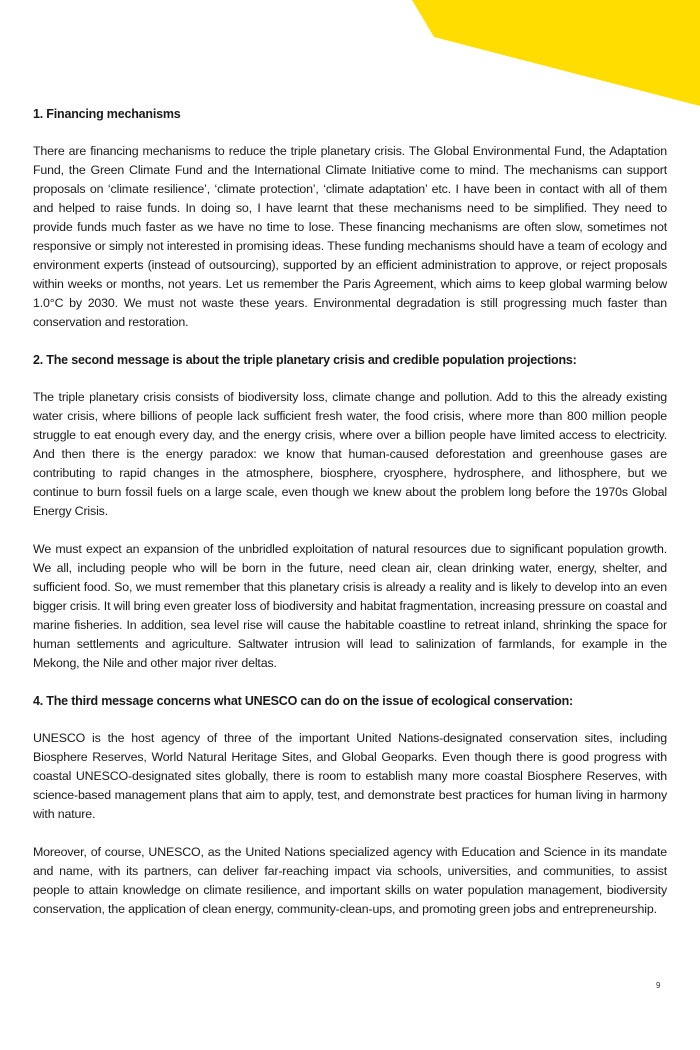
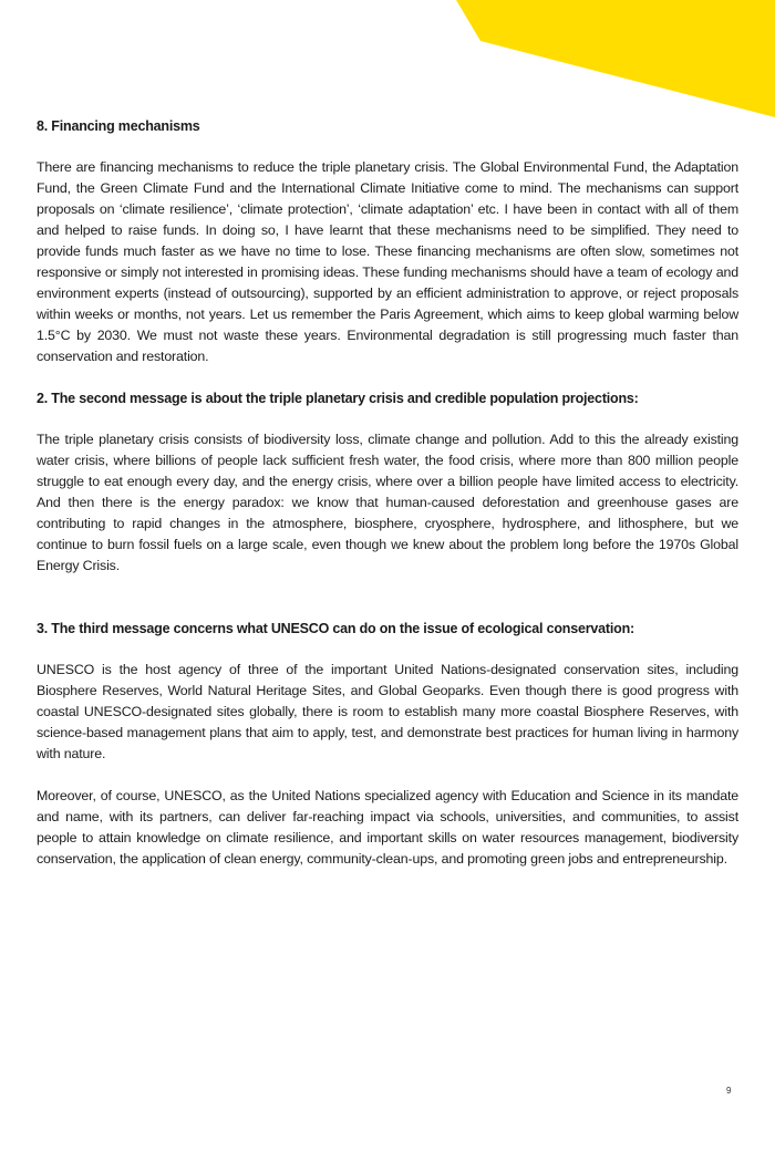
- 1. Financing mechanisms
+ 8. Financing mechanisms
- There are financing mechanisms to reduce the triple planetary crisis. The Global Environmental Fund, the Adaptation Fund, the Green Climate Fund and the International Climate Initiative come to mind. The mechanisms can support proposals on ‘climate resilience’, ‘climate protection’, ‘climate adaptation’ etc. I have been in contact with all of them and helped to raise funds. In doing so, I have learnt that these mechanisms need to be simplified. They need to provide funds much faster as we have no time to lose. These financing mechanisms are often slow, sometimes not responsive or simply not interested in promising ideas. These funding mechanisms should have a team of ecology and environment experts (instead of outsourcing), supported by an efficient administration to approve, or reject proposals within weeks or months, not years. Let us remember the Paris Agreement, which aims to keep global warming below 1.0°C by 2030. We must not waste these years. Environmental degradation is still progressing much faster than conservation and restoration.
+ There are financing mechanisms to reduce the triple planetary crisis. The Global Environmental Fund, the Adaptation Fund, the Green Climate Fund and the International Climate Initiative come to mind. The mechanisms can support proposals on ‘climate resilience’, ‘climate protection’, ‘climate adaptation’ etc. I have been in contact with all of them and helped to raise funds. In doing so, I have learnt that these mechanisms need to be simplified. They need to provide funds much faster as we have no time to lose. These financing mechanisms are often slow, sometimes not responsive or simply not interested in promising ideas. These funding mechanisms should have a team of ecology and environment experts (instead of outsourcing), supported by an efficient administration to approve, or reject proposals within weeks or months, not years. Let us remember the Paris Agreement, which aims to keep global warming below 1.5°C by 2030. We must not waste these years. Environmental degradation is still progressing much faster than conservation and restoration.
  2. The second message is about the triple planetary crisis and credible population projections:
  The triple planetary crisis consists of biodiversity loss, climate change and pollution. Add to this the already existing water crisis, where billions of people lack sufficient fresh water, the food crisis, where more than 800 million people struggle to eat enough every day, and the energy crisis, where over a billion people have limited access to electricity. And then there is the energy paradox: we know that human-caused deforestation and greenhouse gases are contributing to rapid changes in the atmosphere, biosphere, cryosphere, hydrosphere, and lithosphere, but we continue to burn fossil fuels on a large scale, even though we knew about the problem long before the 1970s Global Energy Crisis.
- We must expect an expansion of the unbridled exploitation of natural resources due to significant population growth. We all, including people who will be born in the future, need clean air, clean drinking water, energy, shelter, and sufficient food. So, we must remember that this planetary crisis is already a reality and is likely to develop into an even bigger crisis. It will bring even greater loss of biodiversity and habitat fragmentation, increasing pressure on coastal and marine fisheries. In addition, sea level rise will cause the habitable coastline to retreat inland, shrinking the space for human settlements and agriculture. Saltwater intrusion will lead to salinization of farmlands, for example in the Mekong, the Nile and other major river deltas.
- 4. The third message concerns what UNESCO can do on the issue of ecological conservation:
+ 3. The third message concerns what UNESCO can do on the issue of ecological conservation:
  UNESCO is the host agency of three of the important United Nations-designated conservation sites, including Biosphere Reserves, World Natural Heritage Sites, and Global Geoparks. Even though there is good progress with coastal UNESCO-designated sites globally, there is room to establish many more coastal Biosphere Reserves, with science-based management plans that aim to apply, test, and demonstrate best practices for human living in harmony with nature.
- Moreover, of course, UNESCO, as the United Nations specialized agency with Education and Science in its mandate and name, with its partners, can deliver far-reaching impact via schools, universities, and communities, to assist people to attain knowledge on climate resilience, and important skills on water population management, biodiversity conservation, the application of clean energy, community-clean-ups, and promoting green jobs and entrepreneurship.
+ Moreover, of course, UNESCO, as the United Nations specialized agency with Education and Science in its mandate and name, with its partners, can deliver far-reaching impact via schools, universities, and communities, to assist people to attain knowledge on climate resilience, and important skills on water resources management, biodiversity conservation, the application of clean energy, community-clean-ups, and promoting green jobs and entrepreneurship.
  9
